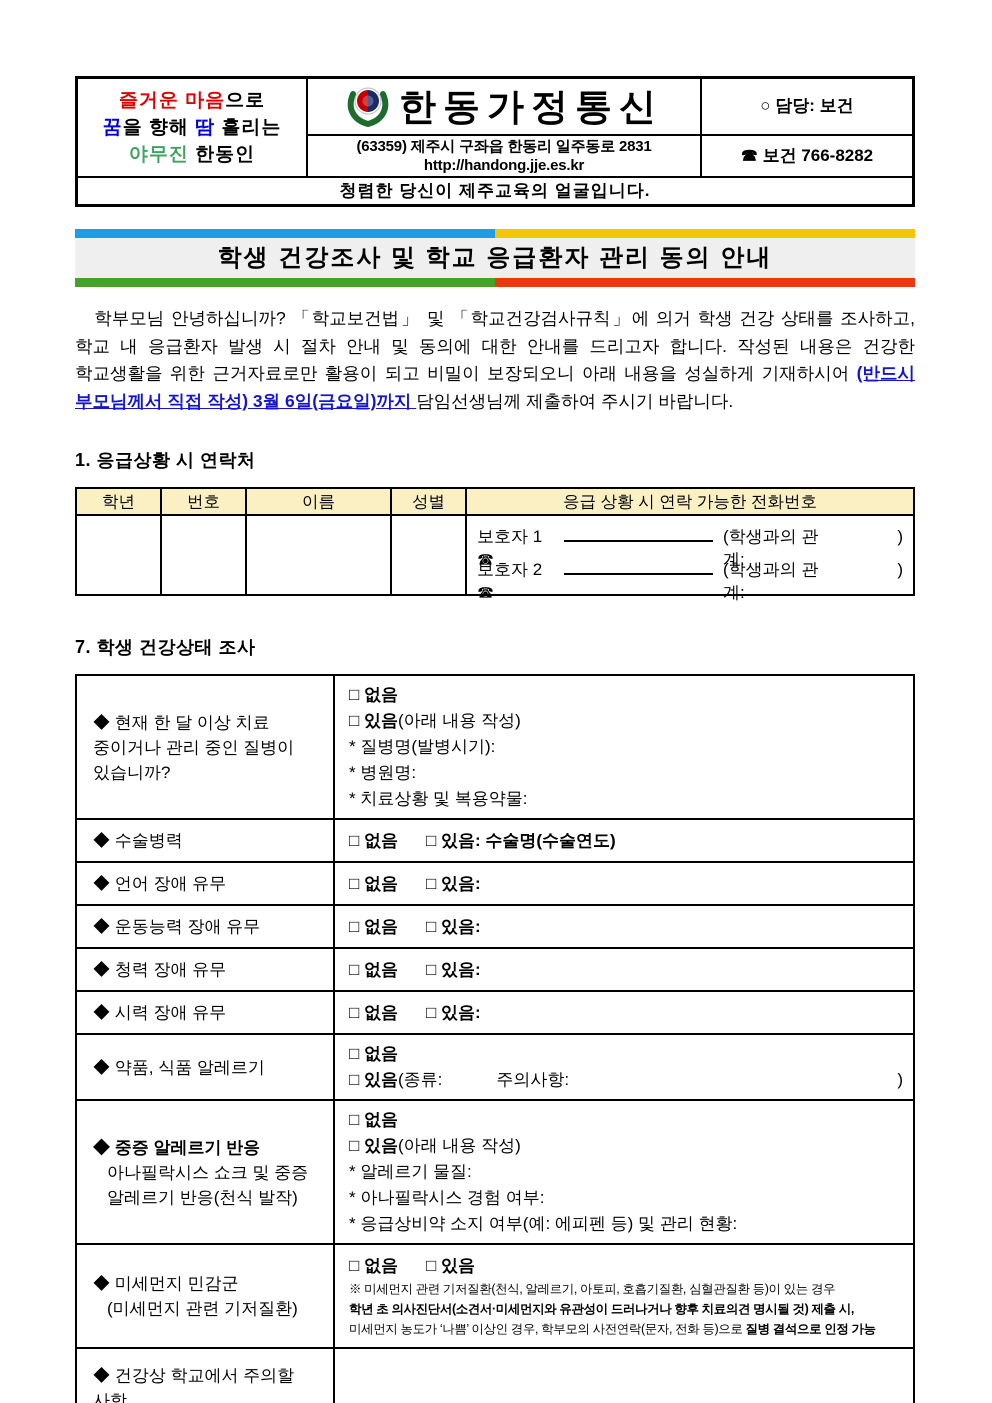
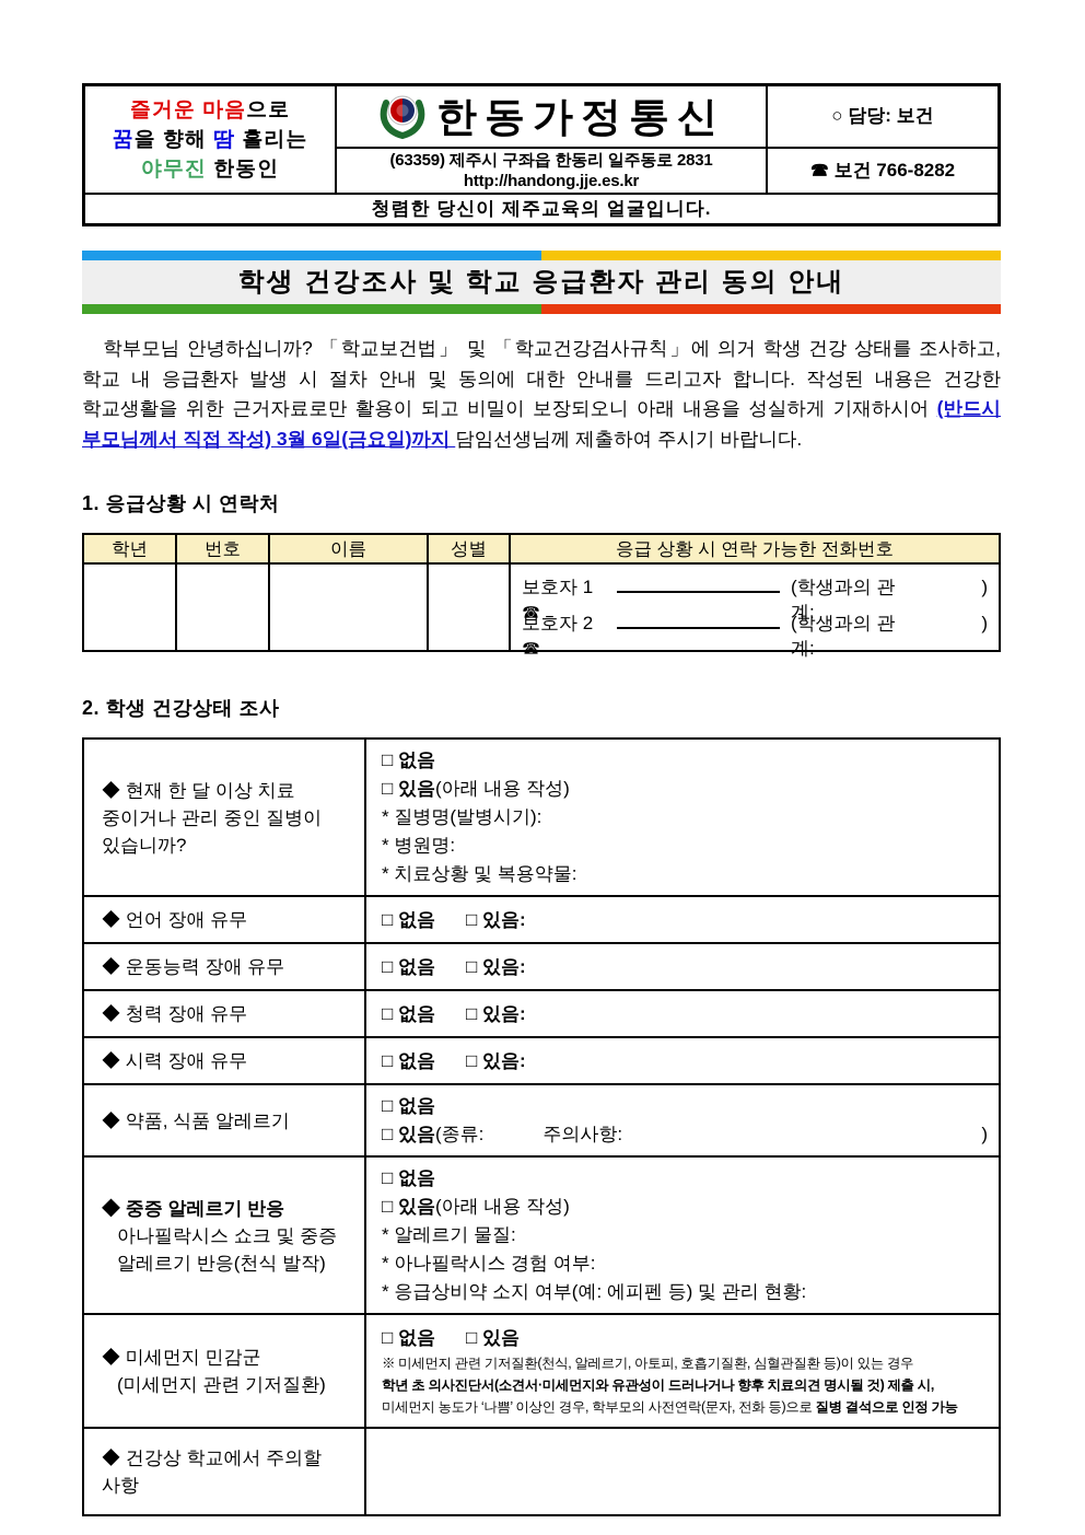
  즐거운 마음으로
  꿈을 향해 땀 흘리는
  야무진 한동인
  한동가정통신
  (63359) 제주시 구좌읍 한동리 일주동로 2831
  http://handong.jje.es.kr
  ○ 담당: 보건
  ☎ 보건 766-8282
  청렴한 당신이 제주교육의 얼굴입니다.
  학생 건강조사 및 학교 응급환자 관리 동의 안내
  학부모님 안녕하십니까? 「학교보건법」 및 「학교건강검사규칙」에 의거 학생 건강 상태를 조사하고, 학교 내 응급환자 발생 시 절차 안내 및 동의에 대한 안내를 드리고자 합니다. 작성된 내용은 건강한 학교생활을 위한 근거자료로만 활용이 되고 비밀이 보장되오니 아래 내용을 성실하게 기재하시어 (반드시 부모님께서 직접 작성) 3월 6일(금요일)까지 담임선생님께 제출하여 주시기 바랍니다.
  1. 응급상황 시 연락처
  학년	번호	이름	성별	응급 상황 시 연락 가능한 전화번호
  				보호자 1 ☎ (학생과의 관계: ) 보호자 2 ☎ (학생과의 관계: )
- 7. 학생 건강상태 조사
+ 2. 학생 건강상태 조사
  ◆ 현재 한 달 이상 치료 중이거나 관리 중인 질병이 있습니까?	□ 없음 □ 있음(아래 내용 작성) * 질병명(발병시기): * 병원명: * 치료상황 및 복용약물:
- ◆ 수술병력	□ 없음 □ 있음: 수술명(수술연도)
  ◆ 언어 장애 유무	□ 없음 □ 있음:
  ◆ 운동능력 장애 유무	□ 없음 □ 있음:
  ◆ 청력 장애 유무	□ 없음 □ 있음:
  ◆ 시력 장애 유무	□ 없음 □ 있음:
  ◆ 약품, 식품 알레르기	□ 없음 □ 있음(종류: 주의사항: )
  ◆ 중증 알레르기 반응 아나필락시스 쇼크 및 중증 알레르기 반응(천식 발작)	□ 없음 □ 있음(아래 내용 작성) * 알레르기 물질: * 아나필락시스 경험 여부: * 응급상비약 소지 여부(예: 에피펜 등) 및 관리 현황:
  ◆ 미세먼지 민감군 (미세먼지 관련 기저질환)	□ 없음 □ 있음 ※ 미세먼지 관련 기저질환(천식, 알레르기, 아토피, 호흡기질환, 심혈관질환 등)이 있는 경우 학년 초 의사진단서(소견서·미세먼지와 유관성이 드러나거나 향후 치료의견 명시될 것) 제출 시, 미세먼지 농도가 ‘나쁨’ 이상인 경우, 학부모의 사전연락(문자, 전화 등)으로 질병 결석으로 인정 가능
  ◆ 건강상 학교에서 주의할 사항
